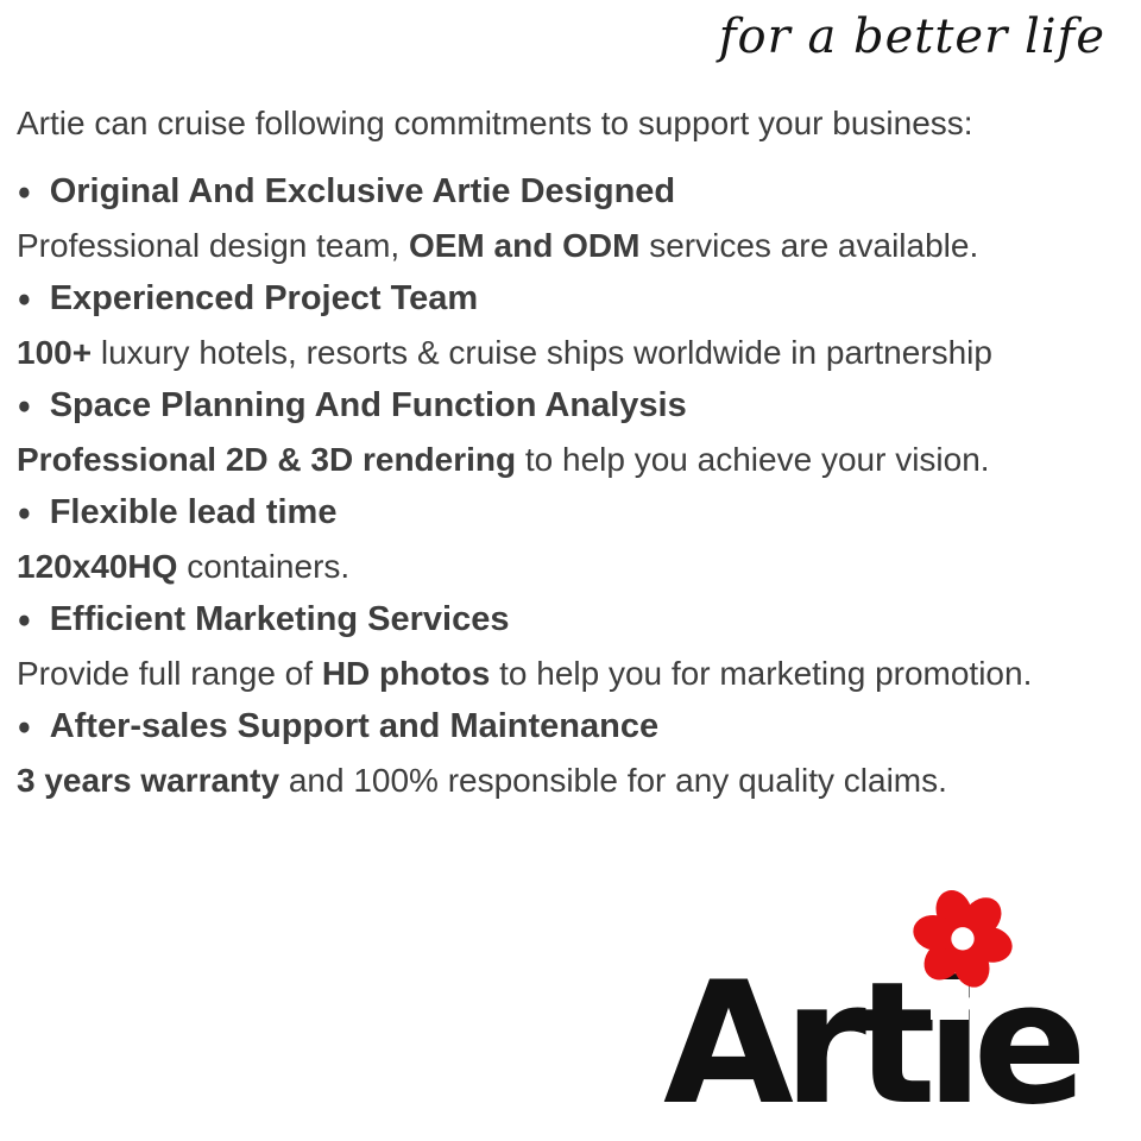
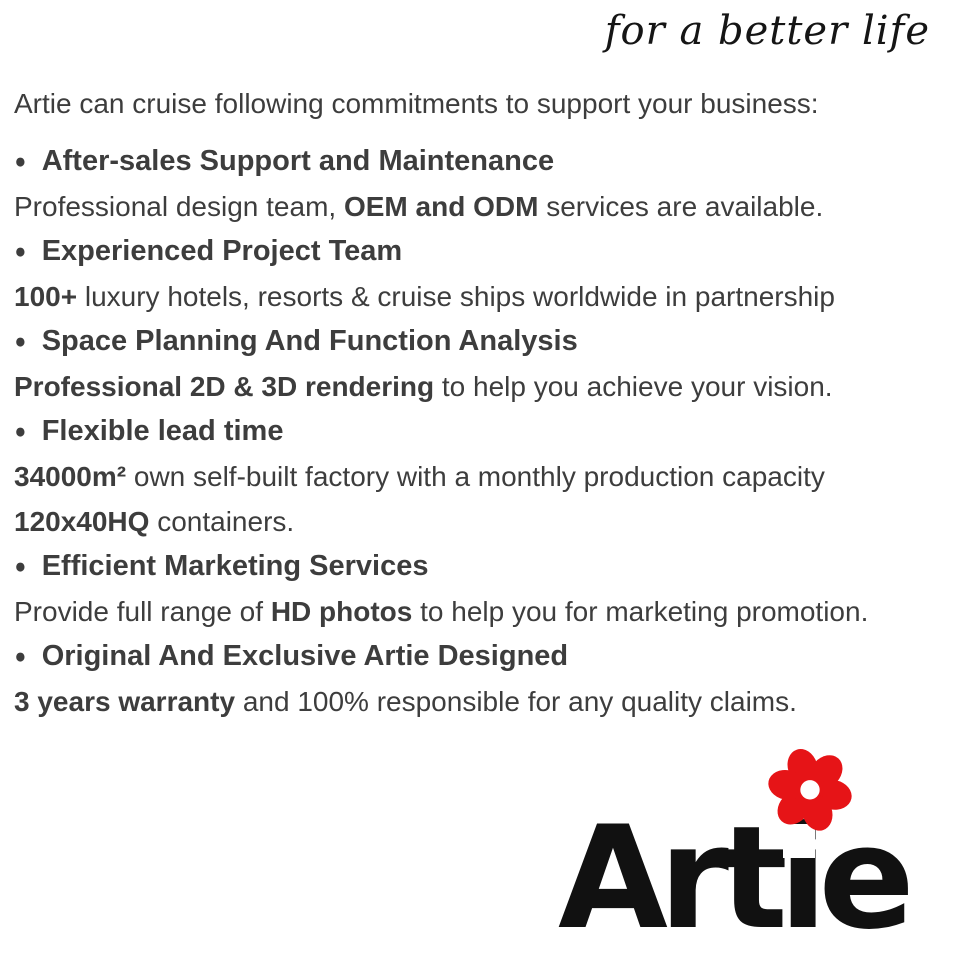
  for a better life
  Artie can cruise following commitments to support your business:
- ● Original And Exclusive Artie Designed
+ ● After-sales Support and Maintenance
  Professional design team, OEM and ODM services are available.
  ● Experienced Project Team
  100+ luxury hotels, resorts & cruise ships worldwide in partnership
  ● Space Planning And Function Analysis
  Professional 2D & 3D rendering to help you achieve your vision.
  ● Flexible lead time
+ 34000m² own self-built factory with a monthly production capacity
  120x40HQ containers.
  ● Efficient Marketing Services
  Provide full range of HD photos to help you for marketing promotion.
- ● After-sales Support and Maintenance
+ ● Original And Exclusive Artie Designed
  3 years warranty and 100% responsible for any quality claims.
  Artie
